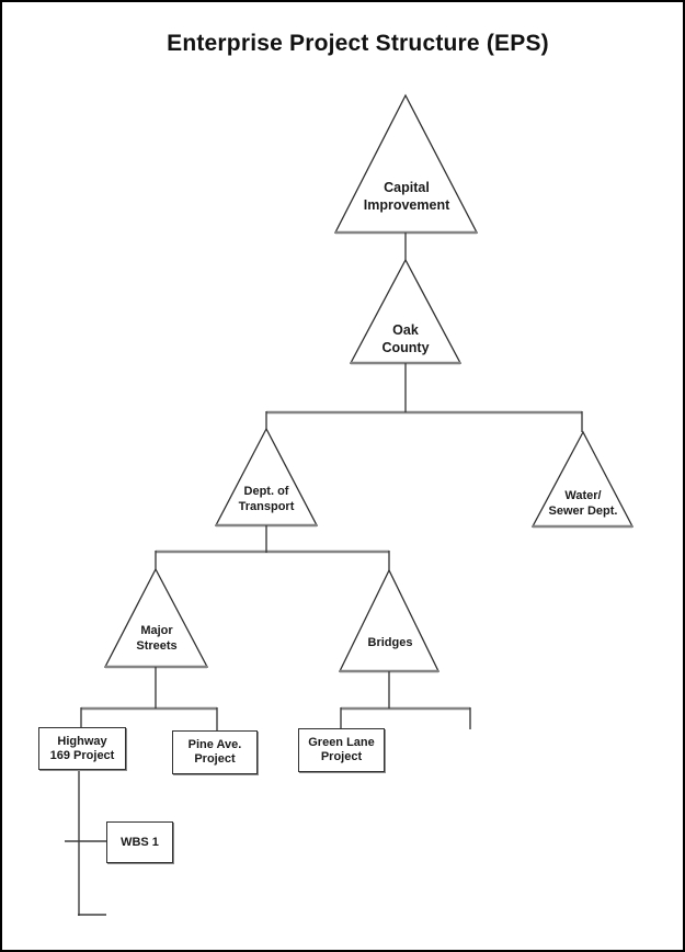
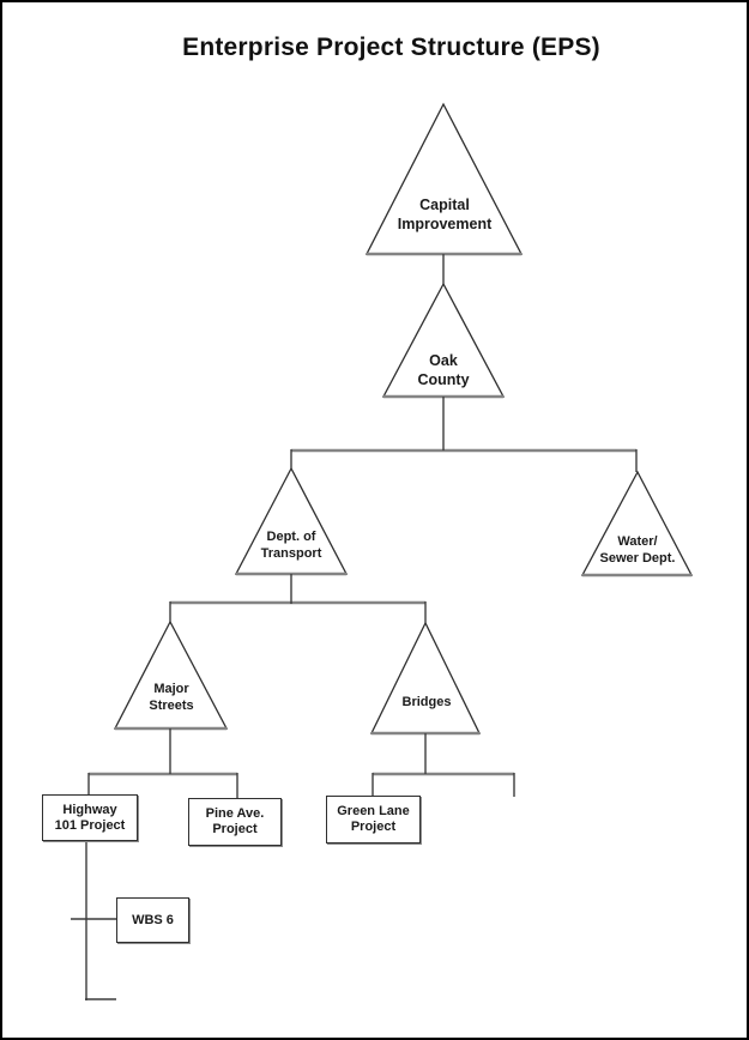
  Enterprise Project Structure (EPS)
  Capital
  Improvement
  Oak
  County
  Dept. of
  Transport
  Water/
  Sewer Dept.
  Major
  Streets
  Bridges
  Highway
- 169 Project
+ 101 Project
  Pine Ave.
  Project
  Green Lane
  Project
- WBS 1
+ WBS 6
